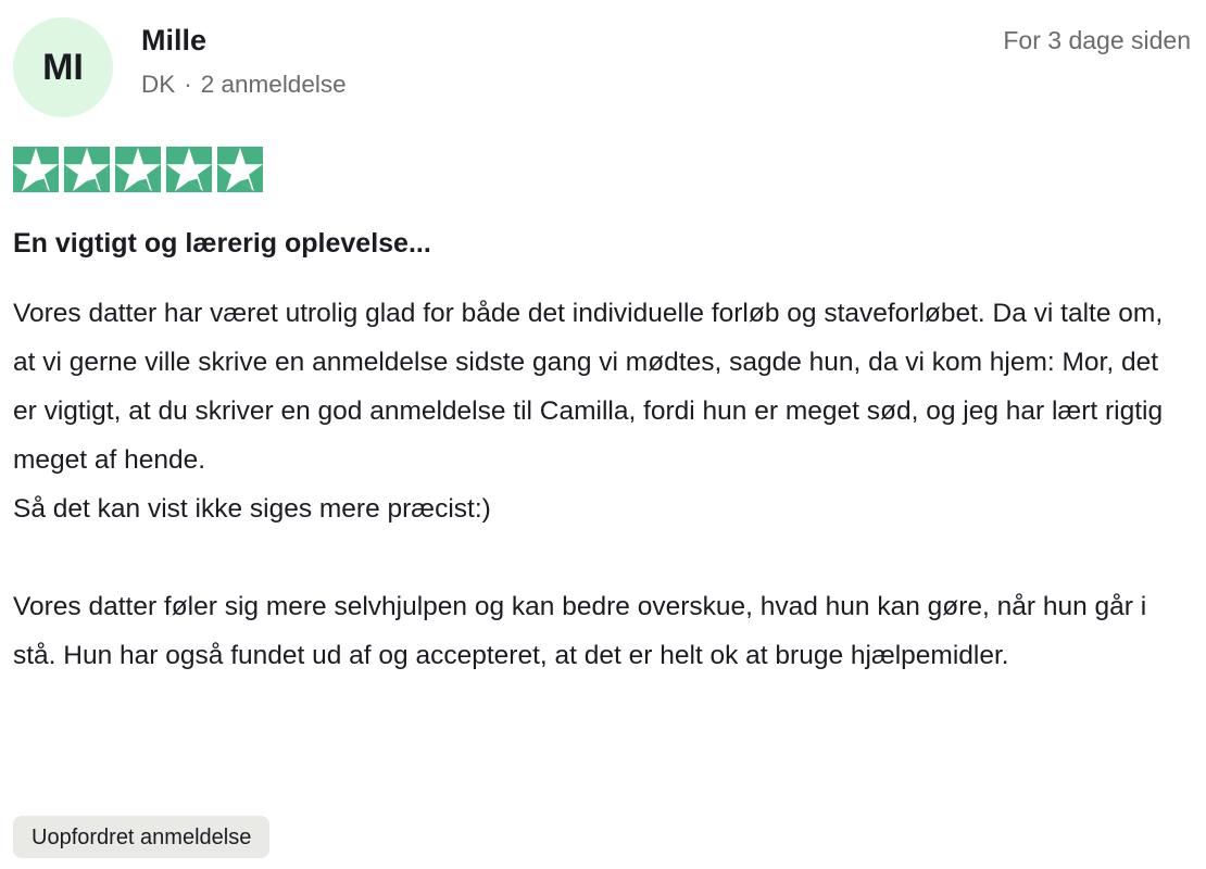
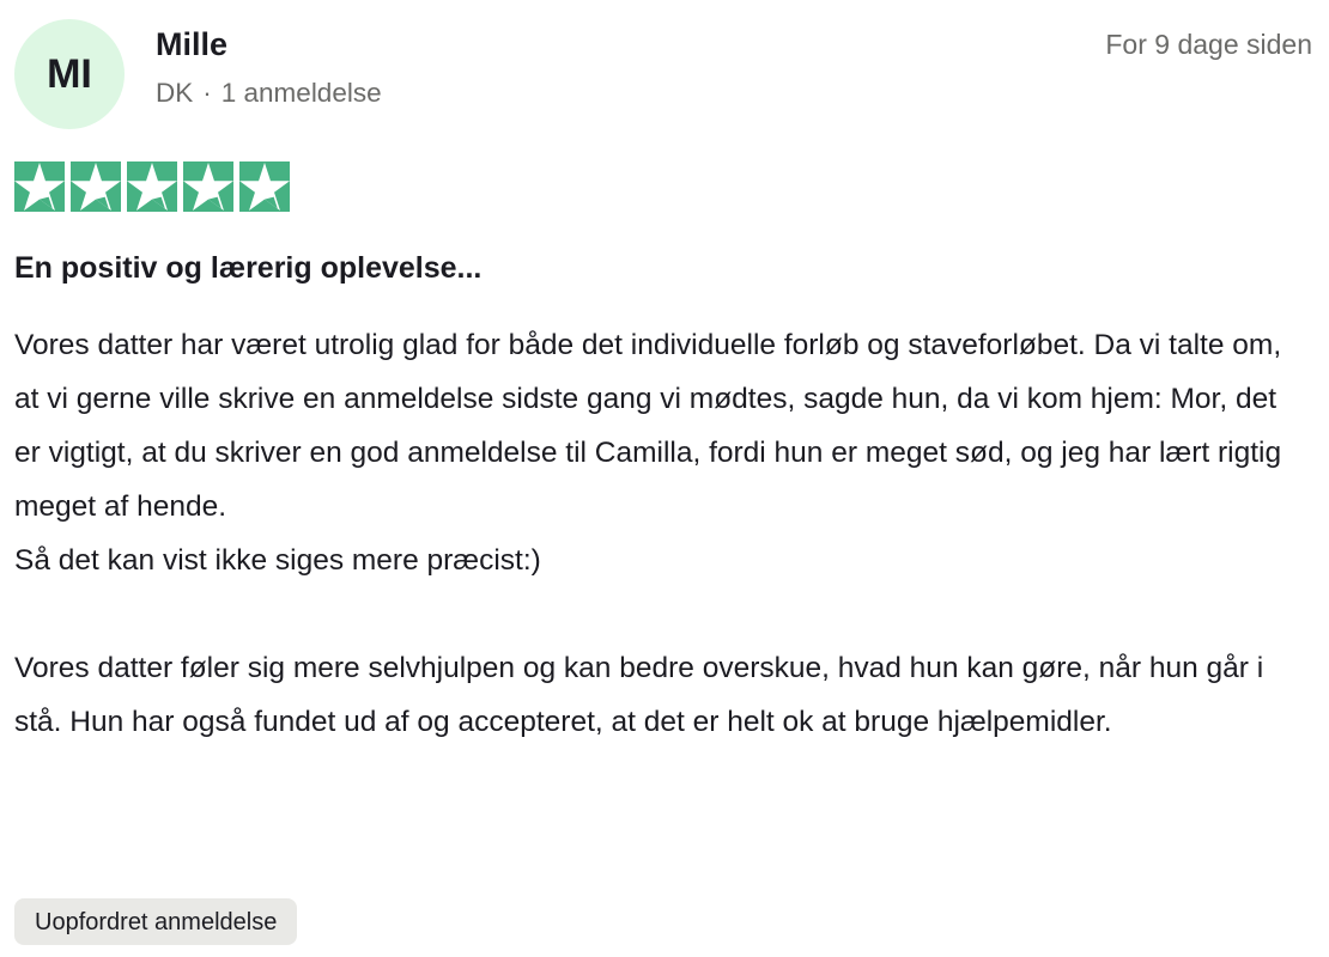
  MI
  Mille
  DK
  ·
- 2 anmeldelse
+ 1 anmeldelse
- For 3 dage siden
+ For 9 dage siden
- En vigtigt og lærerig oplevelse...
+ En positiv og lærerig oplevelse...
  Vores datter har været utrolig glad for både det individuelle forløb og staveforløbet. Da vi talte om, at vi gerne ville skrive en anmeldelse sidste gang vi mødtes, sagde hun, da vi kom hjem: Mor, det er vigtigt, at du skriver en god anmeldelse til Camilla, fordi hun er meget sød, og jeg har lært rigtig meget af hende.
  Så det kan vist ikke siges mere præcist:)
  Vores datter føler sig mere selvhjulpen og kan bedre overskue, hvad hun kan gøre, når hun går i stå. Hun har også fundet ud af og accepteret, at det er helt ok at bruge hjælpemidler.
  Uopfordret anmeldelse
